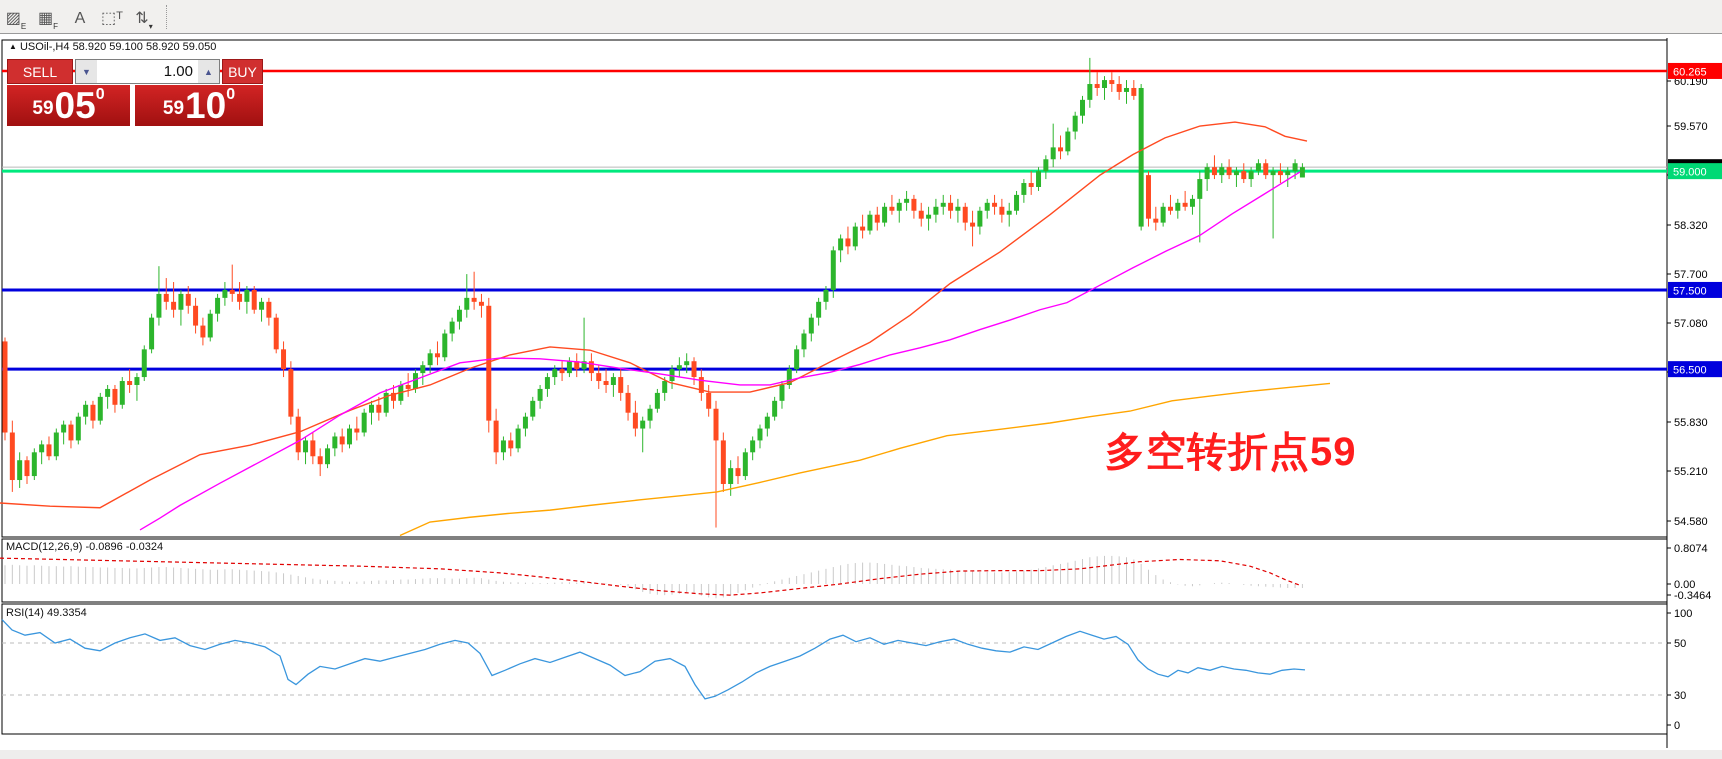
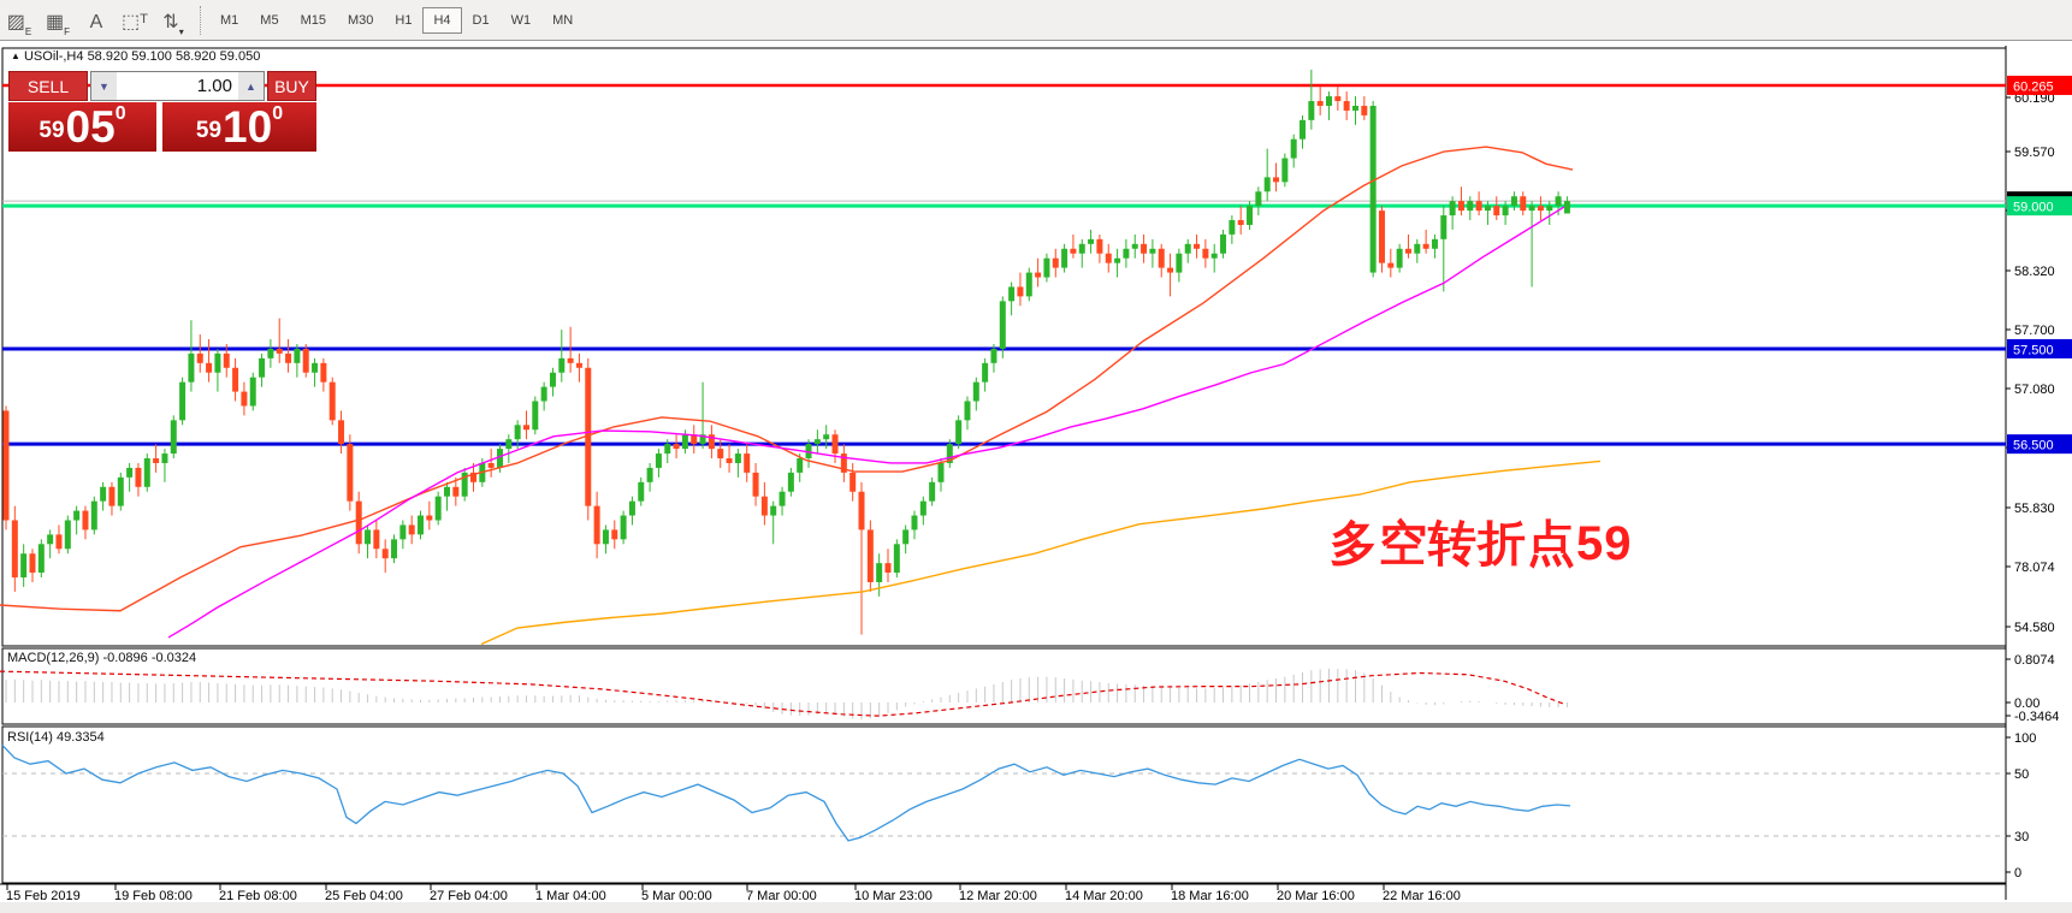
  60.190
  59.570
  58.320
  57.700
  57.080
  55.830
- 55.210
+ 78.074
  54.580
  0.8074
  0.00
  -0.3464
  100
  50
  30
  0
  60.265
  59.000
  57.500
  56.500
+ 15 Feb 2019
+ 19 Feb 08:00
+ 21 Feb 08:00
+ 25 Feb 04:00
+ 27 Feb 04:00
+ 1 Mar 04:00
+ 5 Mar 00:00
+ 7 Mar 00:00
+ 10 Mar 23:00
+ 12 Mar 20:00
+ 14 Mar 20:00
+ 18 Mar 16:00
+ 20 Mar 16:00
+ 22 Mar 16:00
  ▨
  E
  ▦
  F
  A
  ⬚ᵀ
  ⇅
  ▾
+ M1
+ M5
+ M15
+ M30
+ H1
+ H4
+ D1
+ W1
+ MN
  ▲ USOil-,H4 58.920 59.100 58.920 59.050
  SELL
  ▼
  1.00
  ▲
  BUY
  59
  05
  0
  59
  10
  0
  MACD(12,26,9) -0.0896 -0.0324
  RSI(14) 49.3354
  多空转折点59
